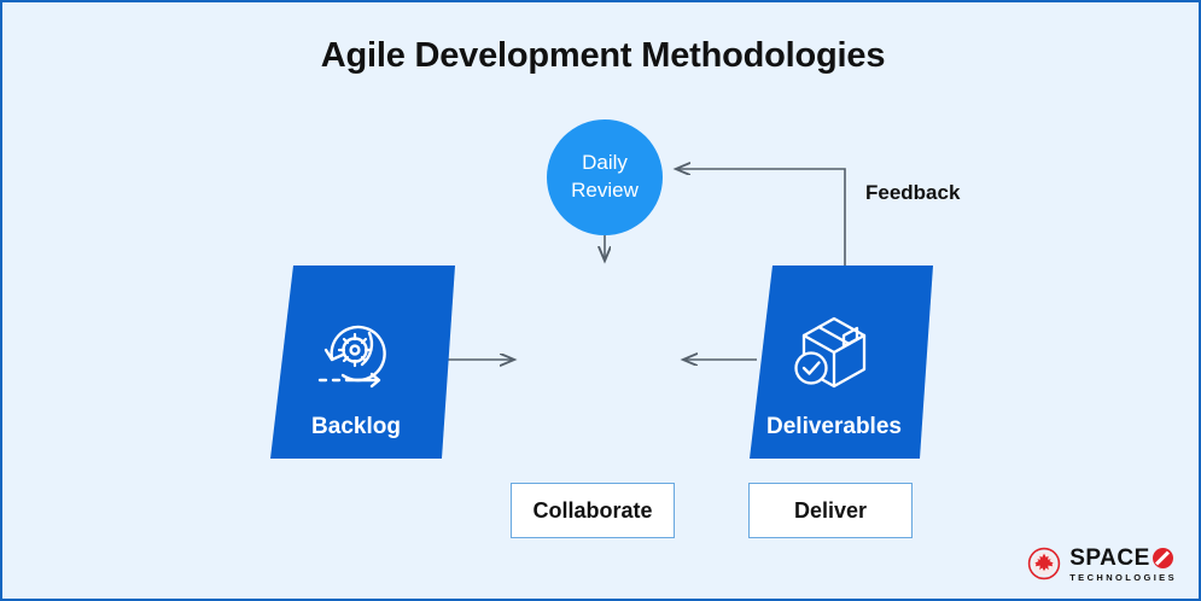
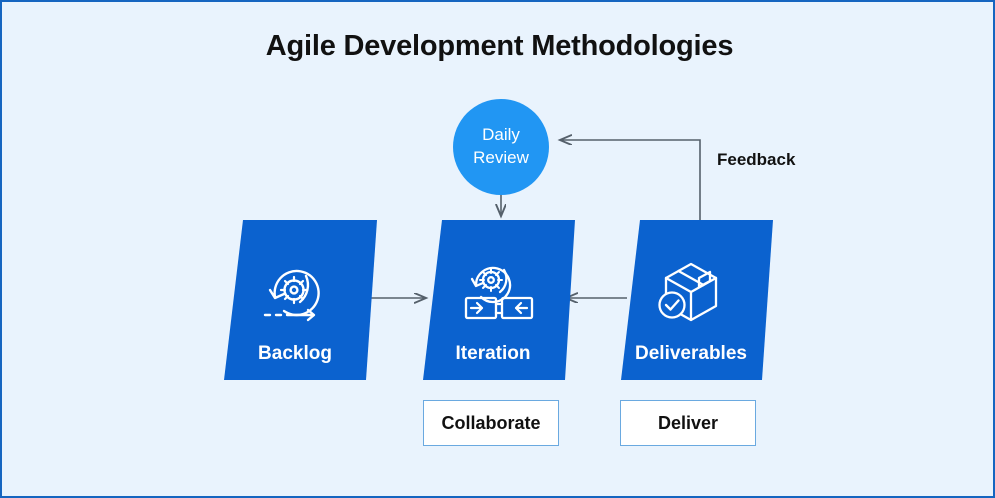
  Agile Development Methodologies
  Daily
  Review
  Backlog
+ Iteration
  Deliverables
  Feedback
  Collaborate
  Deliver
- SPACE
- TECHNOLOGIES
